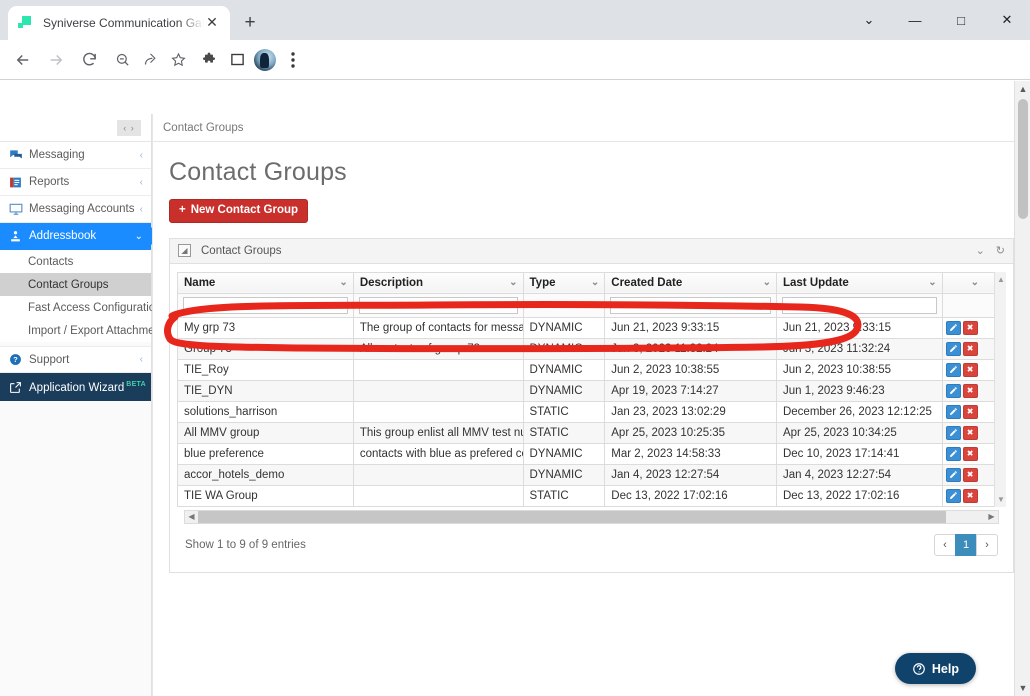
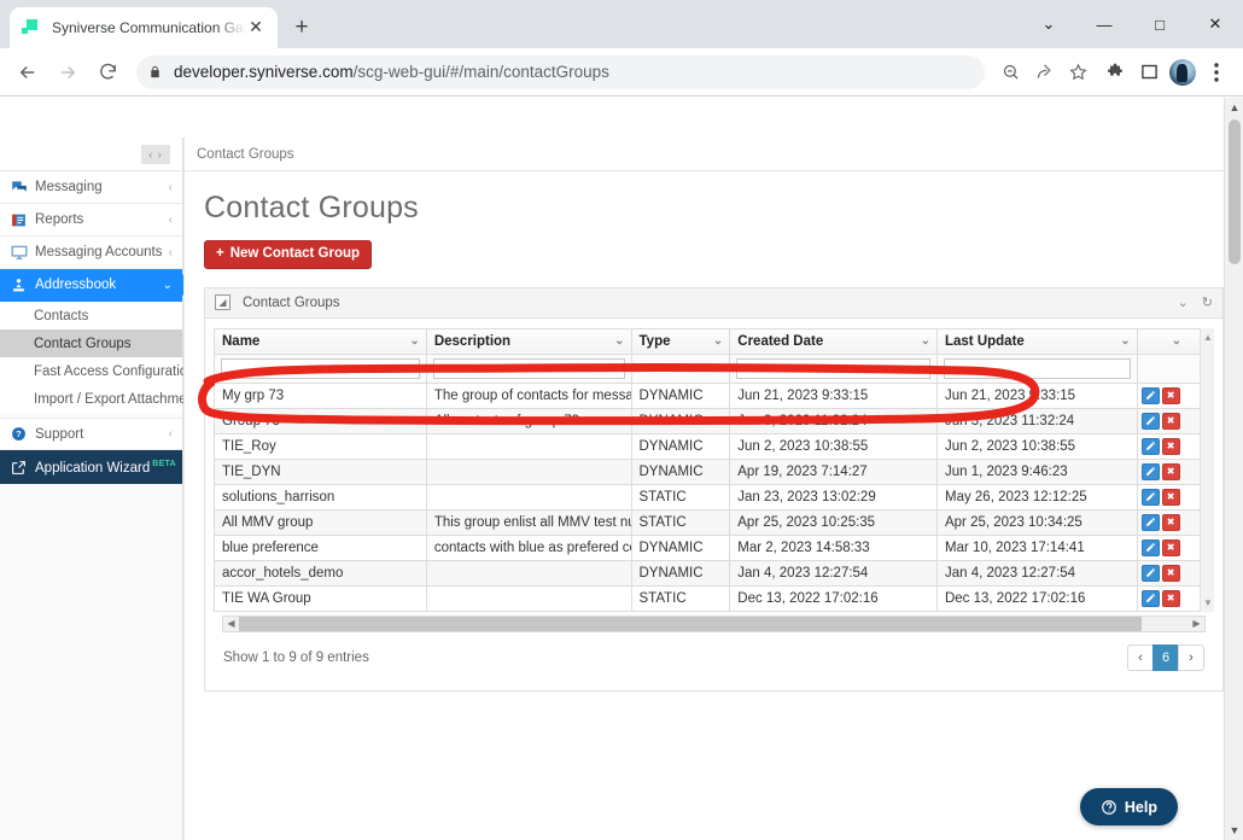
  Syniverse Communication Gat
  ✕
  +
  ⌄
  —
  □
  ✕
+ developer.syniverse.com/scg-web-gui/#/main/contactGroups
  ‹ ›
  Messaging
  ‹
  Reports
  ‹
  Messaging Accounts
  ‹
  Addressbook
  ⌄
  Contacts
  Contact Groups
  Fast Access Configurati
  Import / Export Attachm
  ?
  Support
  ‹
  Application Wizard
  Contact Groups
  Contact Groups
  +
  New Contact Group
  ◢
  Contact Groups
  ⌄
  ↻
  Name ⌄	Description ⌄	Type ⌄	Created Date ⌄	Last Update ⌄	⌄
  My grp 73	The group of contacts for messa	DYNAMIC	Jun 21, 2023 9:33:15	Jun 21, 202333:15	✖
  TIE_Roy		DYNAMIC	Jun 2, 2023 10:38:55	Jun 2, 2023 10:38:55	✖
  TIE_DYN		DYNAMIC	Apr 19, 2023 7:14:27	Jun 1, 2023 9:46:23	✖
- solutions_harrison		STATIC	Jan 23, 2023 13:02:29	December 26, 2023 12:12:25	✖
+ solutions_harrison		STATIC	Jan 23, 2023 13:02:29	May 26, 2023 12:12:25	✖
  All MMV group	This group enlist all MMV test n	STATIC	Apr 25, 2023 10:25:35	Apr 25, 2023 10:34:25	✖
- blue preference	contacts with blue as prefered c	DYNAMIC	Mar 2, 2023 14:58:33	Dec 10, 2023 17:14:41	✖
+ blue preference	contacts with blue as prefered c	DYNAMIC	Mar 2, 2023 14:58:33	Mar 10, 2023 17:14:41	✖
  accor_hotels_demo		DYNAMIC	Jan 4, 2023 12:27:54	Jan 4, 2023 12:27:54	✖
  TIE WA Group		STATIC	Dec 13, 2022 17:02:16	Dec 13, 2022 17:02:16	✖
  ▲
  ▼
  ◀
  ▶
  Show 1 to 9 of 9 entries
  ‹
- 1
+ 6
  ›
  ▲
  ▼
  Help
